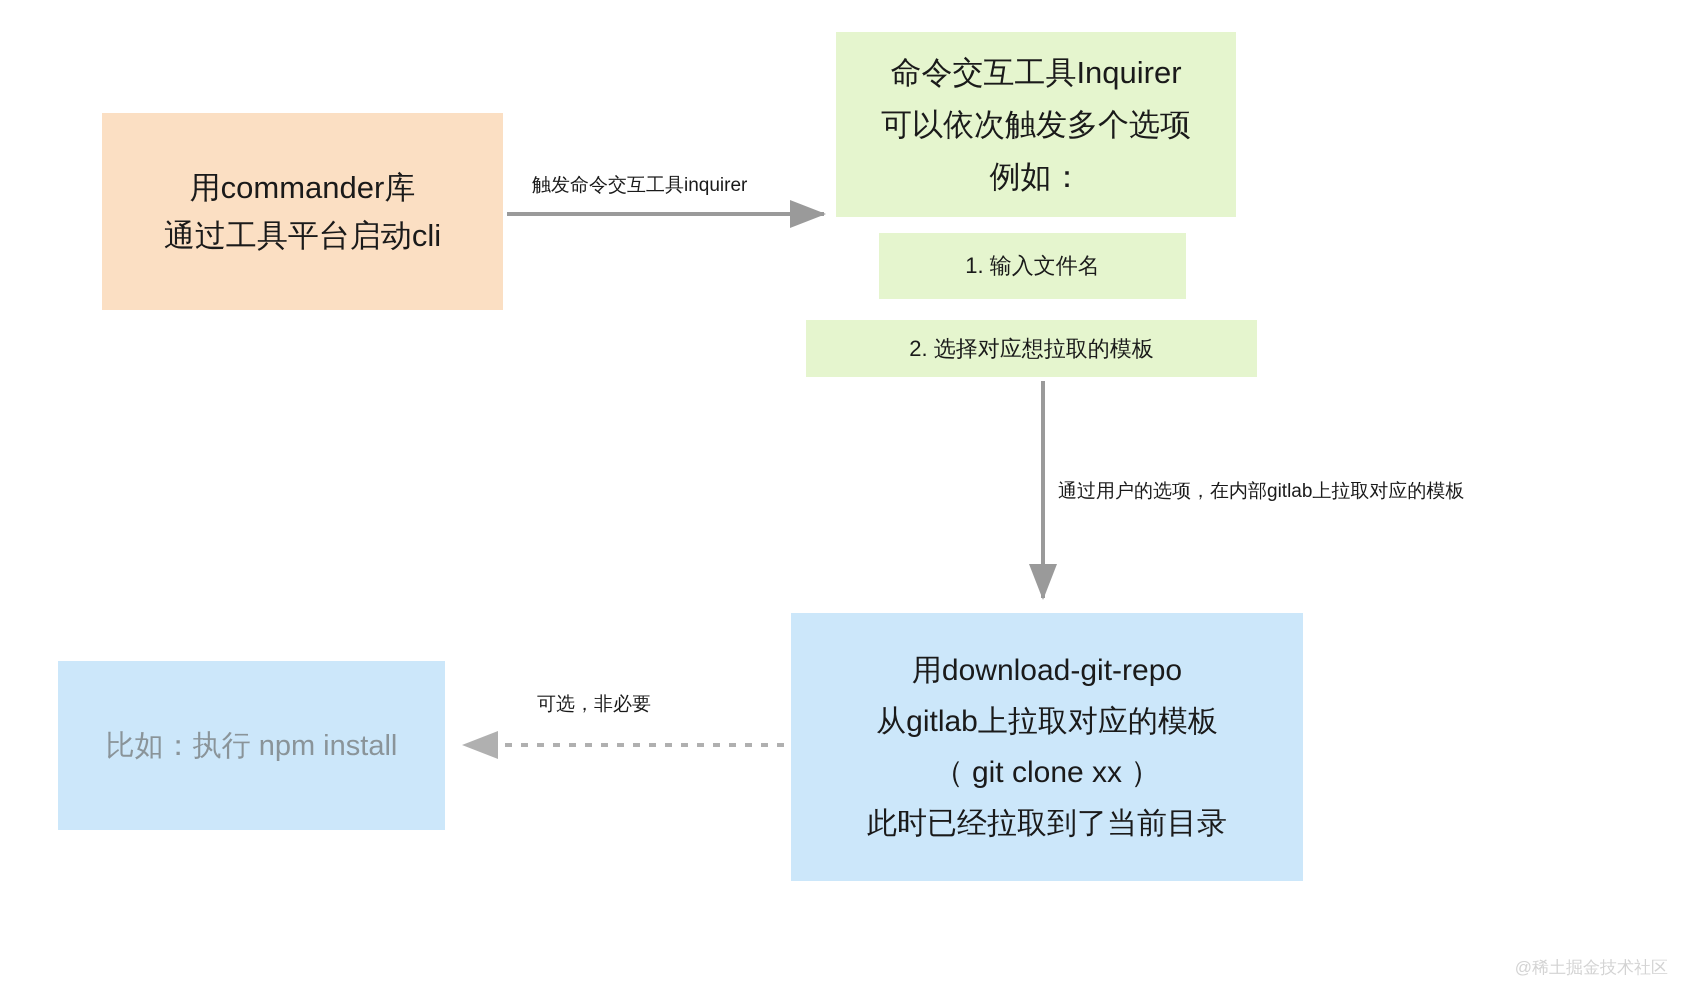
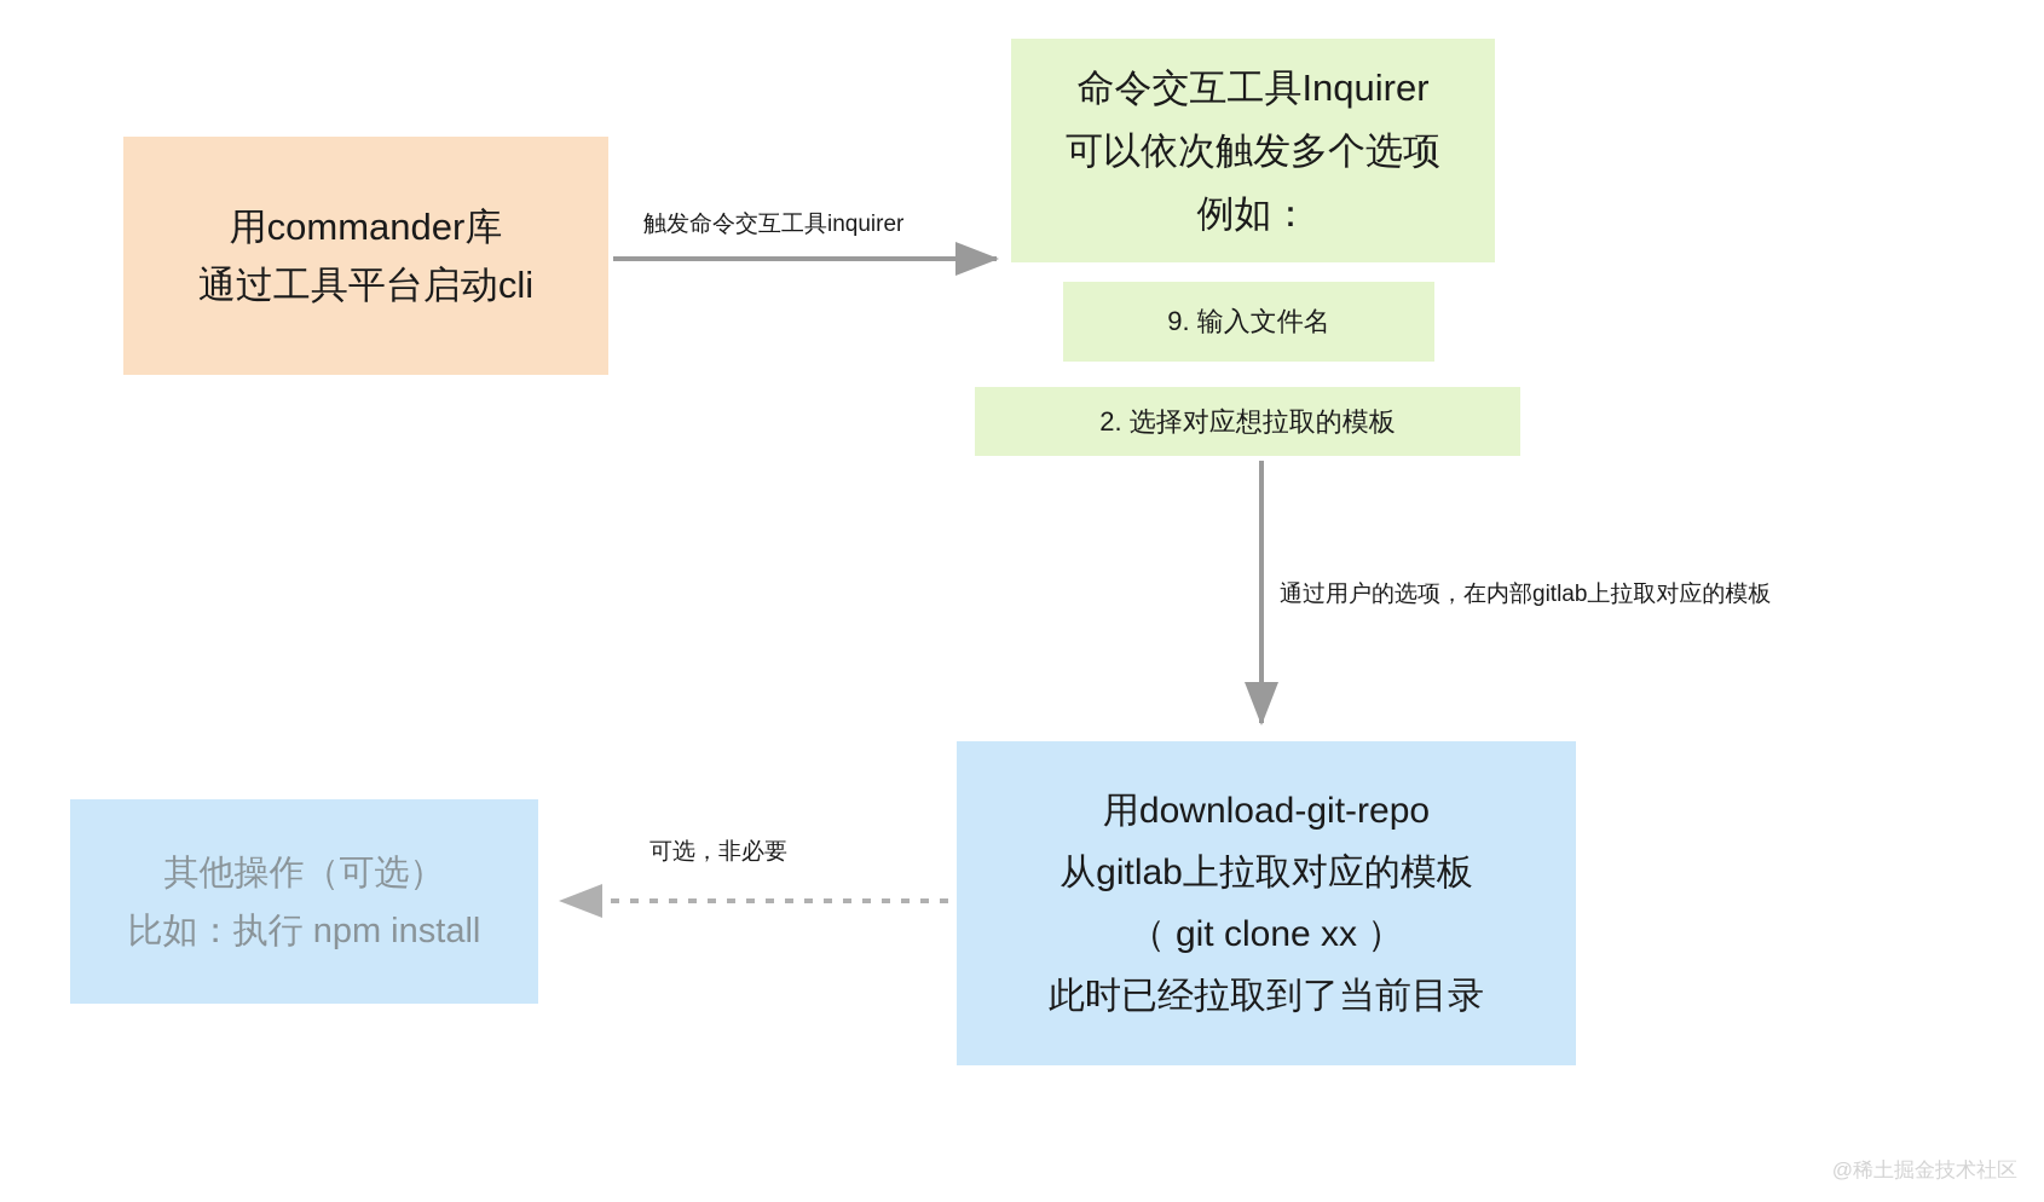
  用commander库
  通过工具平台启动cli
  命令交互工具Inquirer
  可以依次触发多个选项
  例如：
- 1. 输入文件名
+ 9. 输入文件名
  2. 选择对应想拉取的模板
  用download-git-repo
  从gitlab上拉取对应的模板
  （ git clone xx ）
  此时已经拉取到了当前目录
+ 其他操作（可选）
  比如：执行 npm install
  触发命令交互工具inquirer
  通过用户的选项，在内部gitlab上拉取对应的模板
  可选，非必要
  @稀土掘金技术社区
